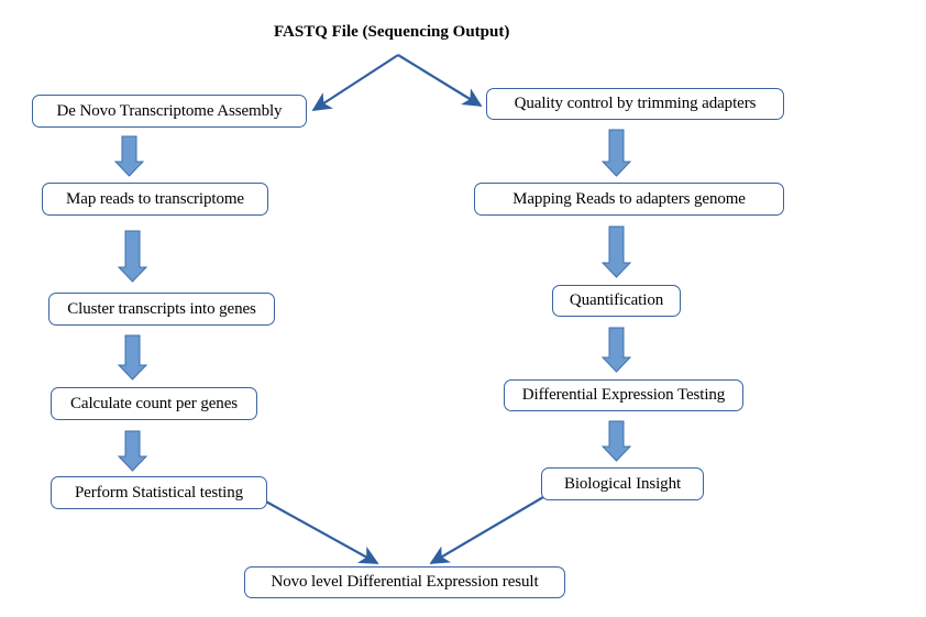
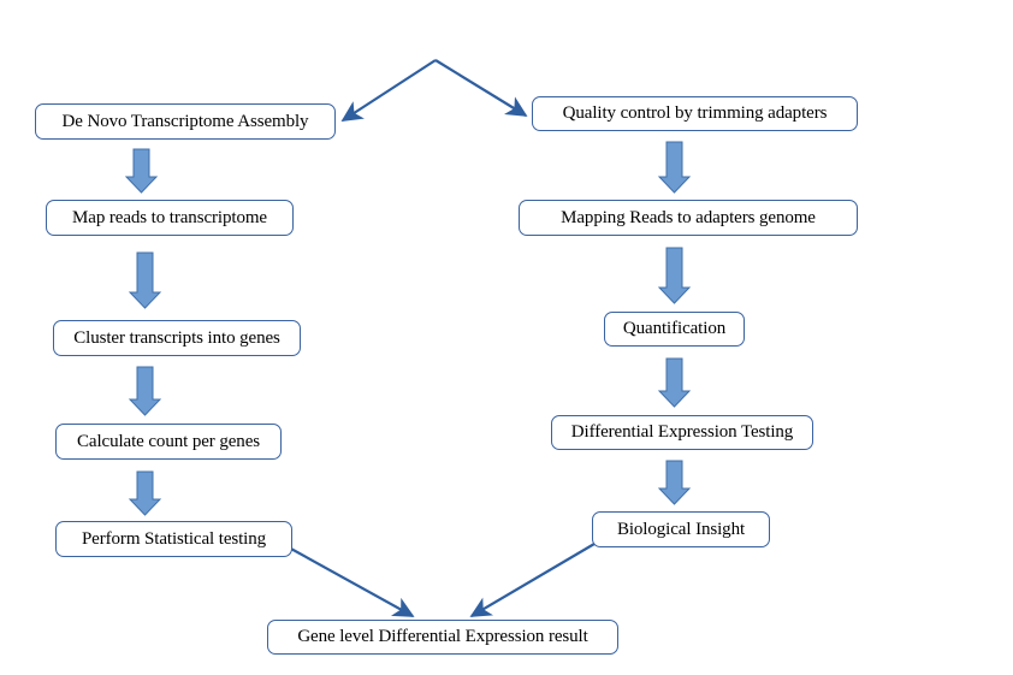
- FASTQ File (Sequencing Output)
  De Novo Transcriptome Assembly
  Quality control by trimming adapters
  Map reads to transcriptome
  Mapping Reads to adapters genome
  Cluster transcripts into genes
  Quantification
  Calculate count per genes
  Differential Expression Testing
  Perform Statistical testing
  Biological Insight
- Novo level Differential Expression result
+ Gene level Differential Expression result
